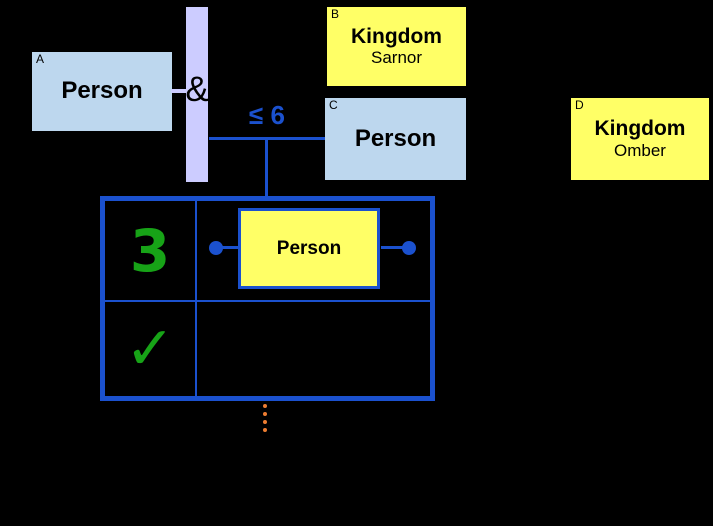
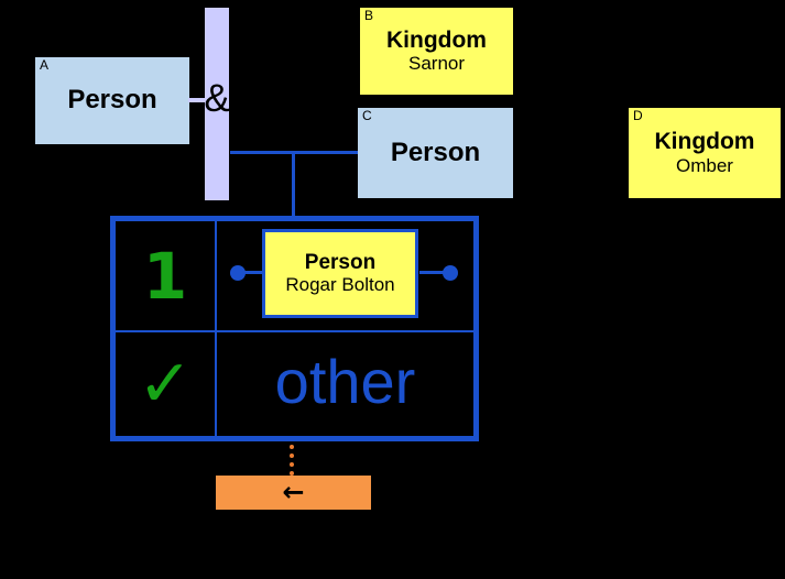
  A
  Person
  &
  B
  Kingdom
  Sarnor
  C
  Person
  D
  Kingdom
  Omber
- ≤ 6
- 3
+ 1
  Person
+ Rogar Bolton
  ✓
+ other
+ ←
